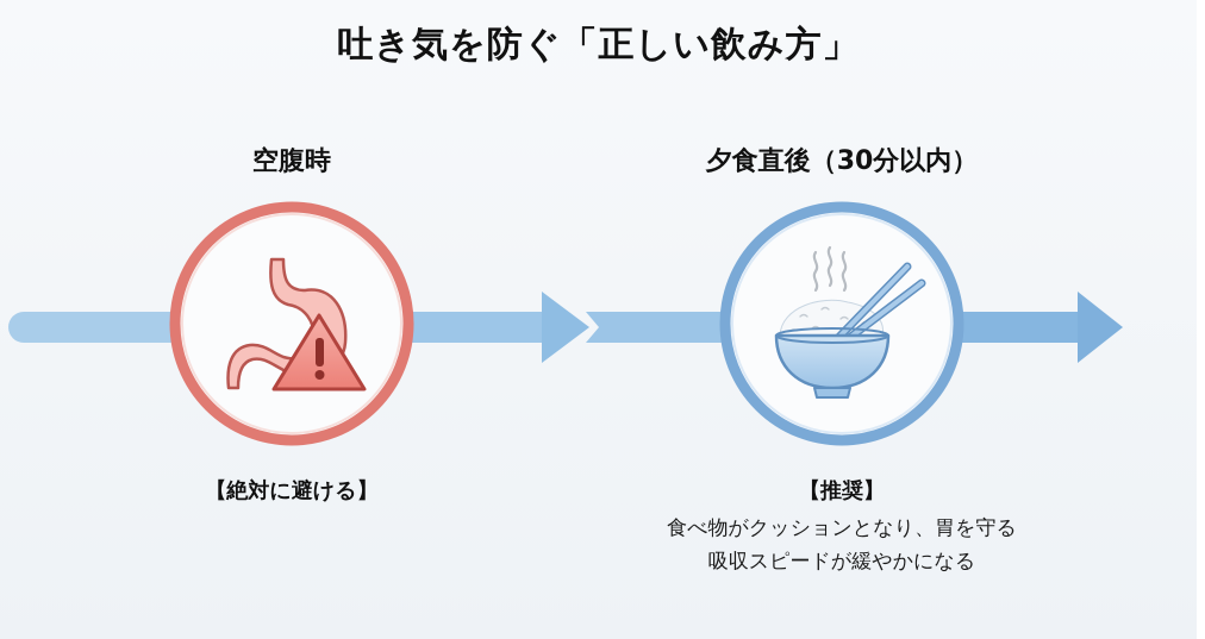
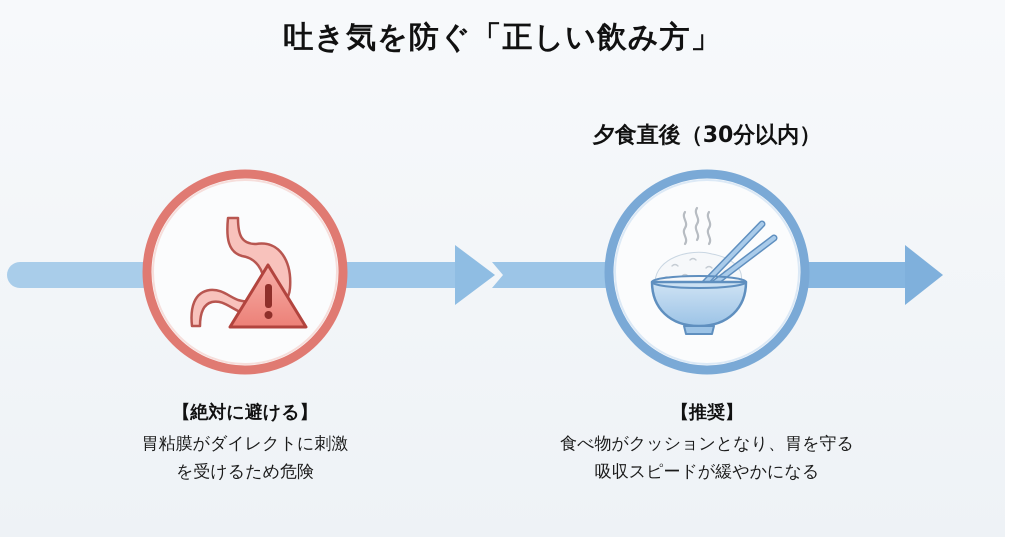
  吐き気を防ぐ「正しい飲み方」
- 空腹時
  【絶対に避ける】
+ 胃粘膜がダイレクトに刺激
+ を受けるため危険
  夕食直後（30分以内）
  【推奨】
  食べ物がクッションとなり、胃を守る
  吸収スピードが緩やかになる
